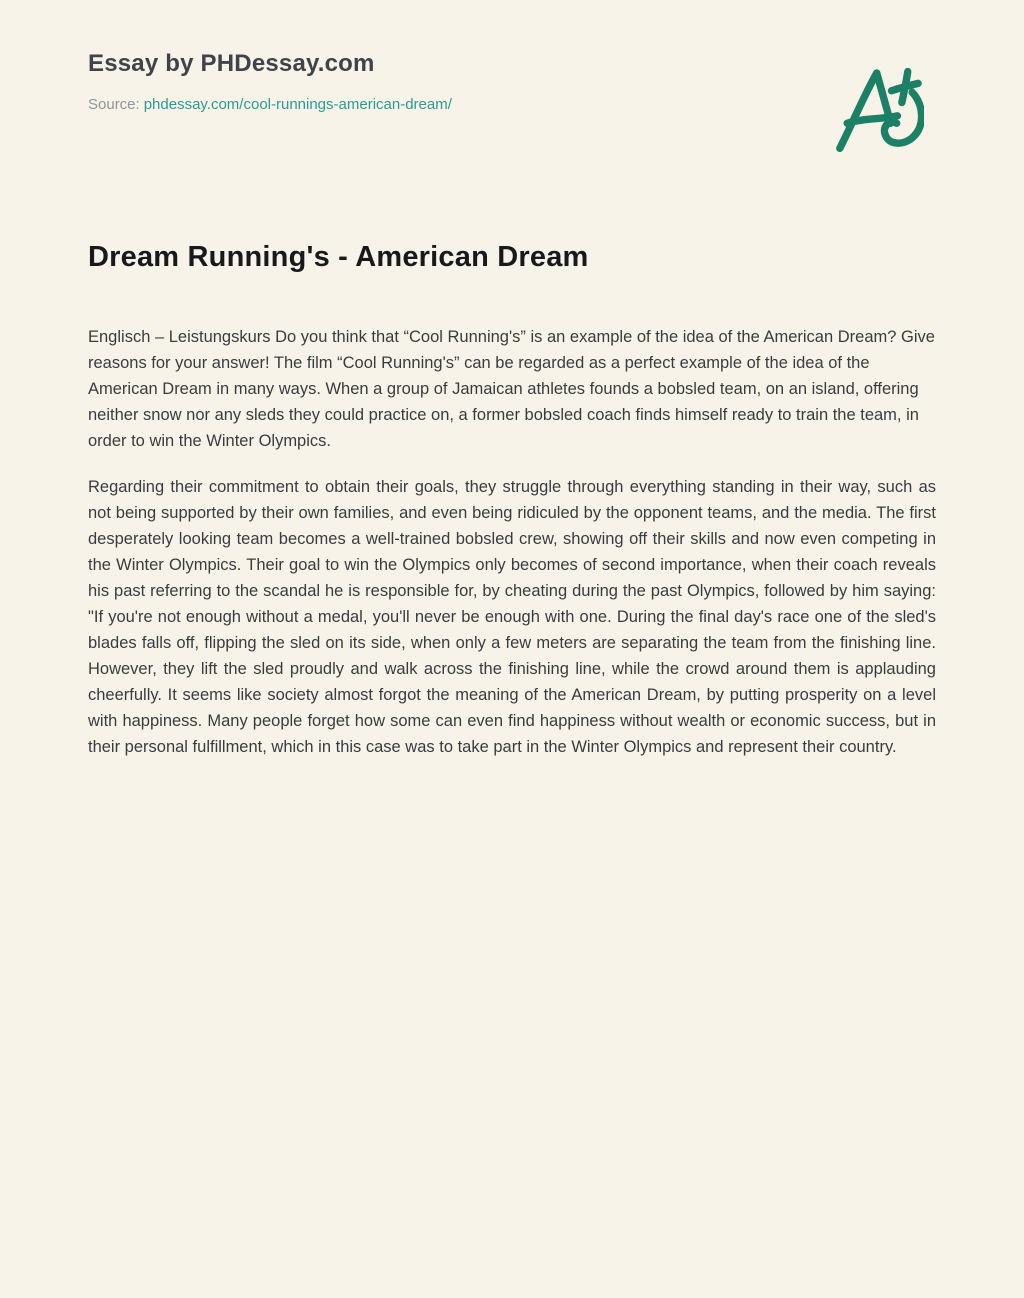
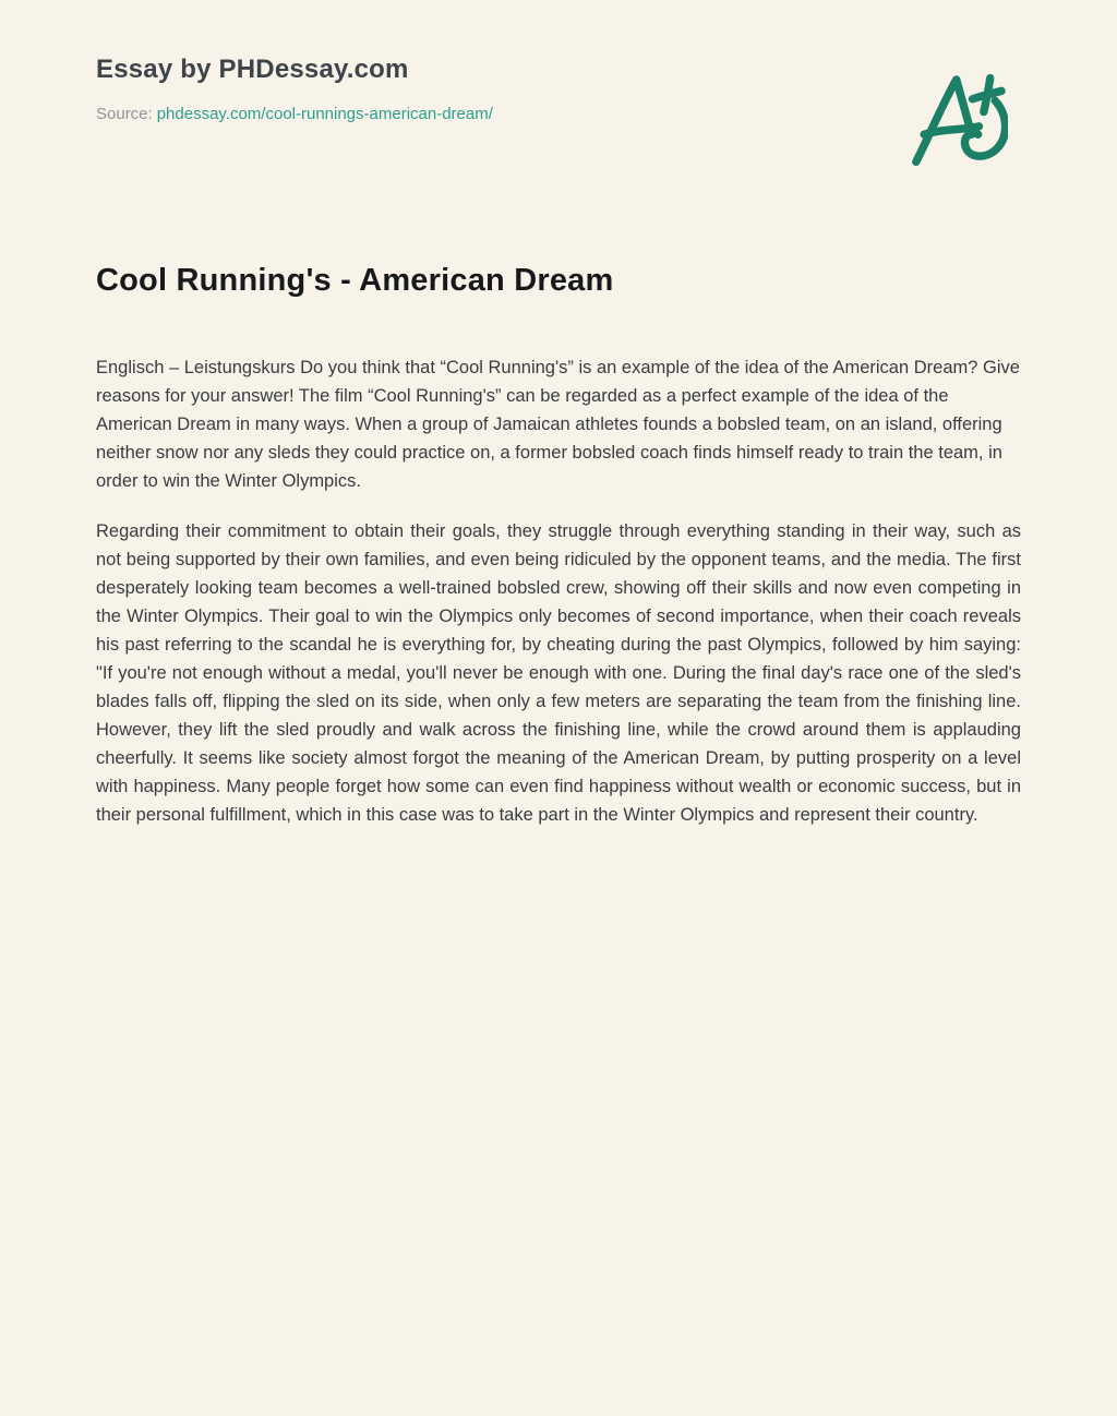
  Essay by PHDessay.com
  Source: phdessay.com/cool-runnings-american-dream/
- Dream Running's - American Dream
+ Cool Running's - American Dream
  Englisch – Leistungskurs Do you think that “Cool Running's” is an example of the idea of the American Dream? Give reasons for your answer! The film “Cool Running's” can be regarded as a perfect example of the idea of the American Dream in many ways. When a group of Jamaican athletes founds a bobsled team, on an island, offering neither snow nor any sleds they could practice on, a former bobsled coach finds himself ready to train the team, in order to win the Winter Olympics.
- Regarding their commitment to obtain their goals, they struggle through everything standing in their way, such as not being supported by their own families, and even being ridiculed by the opponent teams, and the media. The first desperately looking team becomes a well-trained bobsled crew, showing off their skills and now even competing in the Winter Olympics. Their goal to win the Olympics only becomes of second importance, when their coach reveals his past referring to the scandal he is responsible for, by cheating during the past Olympics, followed by him saying: "If you're not enough without a medal, you'll never be enough with one. During the final day's race one of the sled's blades falls off, flipping the sled on its side, when only a few meters are separating the team from the finishing line. However, they lift the sled proudly and walk across the finishing line, while the crowd around them is applauding cheerfully. It seems like society almost forgot the meaning of the American Dream, by putting prosperity on a level with happiness. Many people forget how some can even find happiness without wealth or economic success, but in their personal fulfillment, which in this case was to take part in the Winter Olympics and represent their country.
+ Regarding their commitment to obtain their goals, they struggle through everything standing in their way, such as not being supported by their own families, and even being ridiculed by the opponent teams, and the media. The first desperately looking team becomes a well-trained bobsled crew, showing off their skills and now even competing in the Winter Olympics. Their goal to win the Olympics only becomes of second importance, when their coach reveals his past referring to the scandal he is everything for, by cheating during the past Olympics, followed by him saying: "If you're not enough without a medal, you'll never be enough with one. During the final day's race one of the sled's blades falls off, flipping the sled on its side, when only a few meters are separating the team from the finishing line. However, they lift the sled proudly and walk across the finishing line, while the crowd around them is applauding cheerfully. It seems like society almost forgot the meaning of the American Dream, by putting prosperity on a level with happiness. Many people forget how some can even find happiness without wealth or economic success, but in their personal fulfillment, which in this case was to take part in the Winter Olympics and represent their country.
